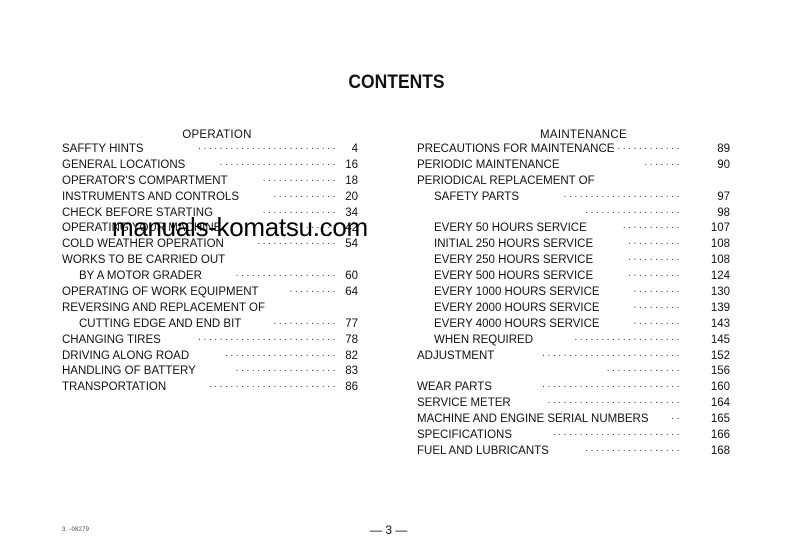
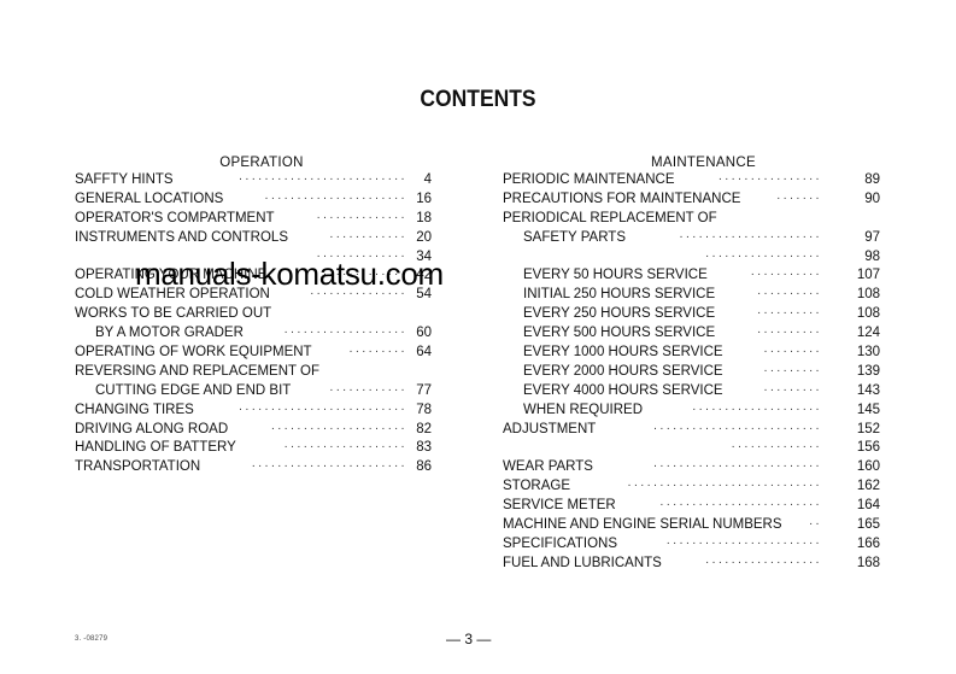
  CONTENTS
  OPERATION
  SAFFTY HINTS
  ..........................
  4
  GENERAL LOCATIONS
  ......................
  16
  OPERATOR'S COMPARTMENT
  ..............
  18
  INSTRUMENTS AND CONTROLS
  ............
  20
- CHECK BEFORE STARTING
  ..............
  34
  OPERATING YOUR MACHINE
  .............
  42
  COLD WEATHER OPERATION
  ...............
  54
  WORKS TO BE CARRIED OUT
  BY A MOTOR GRADER
  ...................
  60
  OPERATING OF WORK EQUIPMENT
  .........
  64
  REVERSING AND REPLACEMENT OF
  CUTTING EDGE AND END BIT
  ............
  77
  CHANGING TIRES
  ..........................
  78
  DRIVING ALONG ROAD
  .....................
  82
  HANDLING OF BATTERY
  ...................
  83
  TRANSPORTATION
  ........................
  86
  MAINTENANCE
- PRECAUTIONS FOR MAINTENANCE
+ PERIODIC MAINTENANCE
  ................
  89
- PERIODIC MAINTENANCE
+ PRECAUTIONS FOR MAINTENANCE
  .......
  90
  PERIODICAL REPLACEMENT OF
  SAFETY PARTS
  ......................
  97
  ..................
  98
  EVERY 50 HOURS SERVICE
  ...........
  107
  INITIAL 250 HOURS SERVICE
  ..........
  108
  EVERY 250 HOURS SERVICE
  ..........
  108
  EVERY 500 HOURS SERVICE
  ..........
  124
  EVERY 1000 HOURS SERVICE
  .........
  130
  EVERY 2000 HOURS SERVICE
  .........
  139
  EVERY 4000 HOURS SERVICE
  .........
  143
  WHEN REQUIRED
  ....................
  145
  ADJUSTMENT
  ..........................
  152
  ..............
  156
  WEAR PARTS
  ..........................
  160
+ STORAGE
+ ..............................
+ 162
  SERVICE METER
  .........................
  164
  MACHINE AND ENGINE SERIAL NUMBERS
  ..
  165
  SPECIFICATIONS
  ........................
  166
  FUEL AND LUBRICANTS
  ..................
  168
  manuals-komatsu.com
  — 3 —
